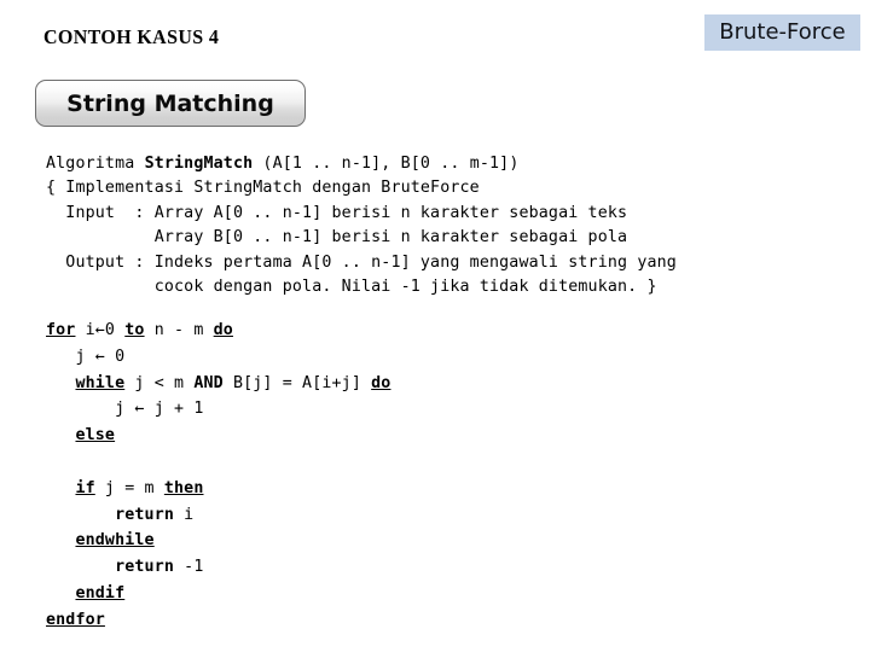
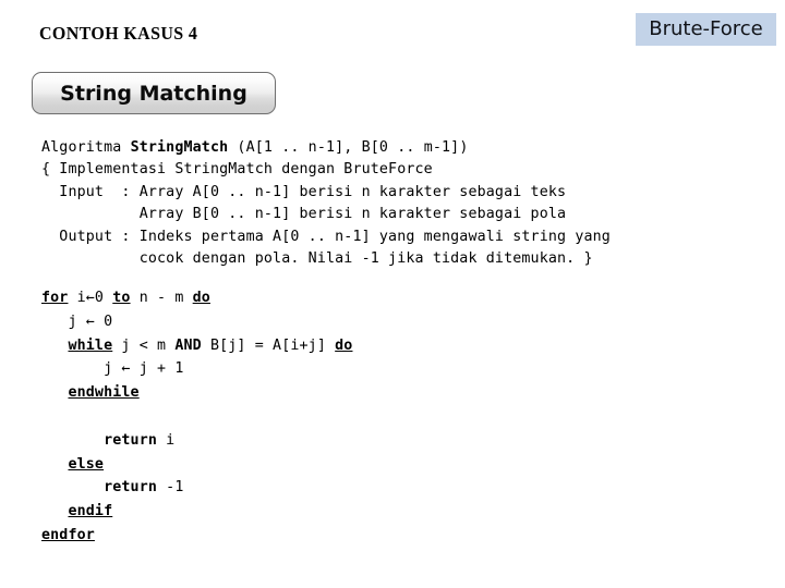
  Brute-Force
  CONTOH KASUS 4
  String Matching
  Algoritma StringMatch (A[1 .. n-1], B[0 .. m-1])
  { Implementasi StringMatch dengan BruteForce
  Input : Array A[0 .. n-1] berisi n karakter sebagai teks
  Array B[0 .. n-1] berisi n karakter sebagai pola
  Output : Indeks pertama A[0 .. n-1] yang mengawali string yang
  cocok dengan pola. Nilai -1 jika tidak ditemukan. }
  for i←0 to n - m do
  j ← 0
  while j < m AND B[j] = A[i+j] do
  j ← j + 1
- else
+ endwhile
- if j = m then
  return i
- endwhile
+ else
  return -1
  endif
  endfor
